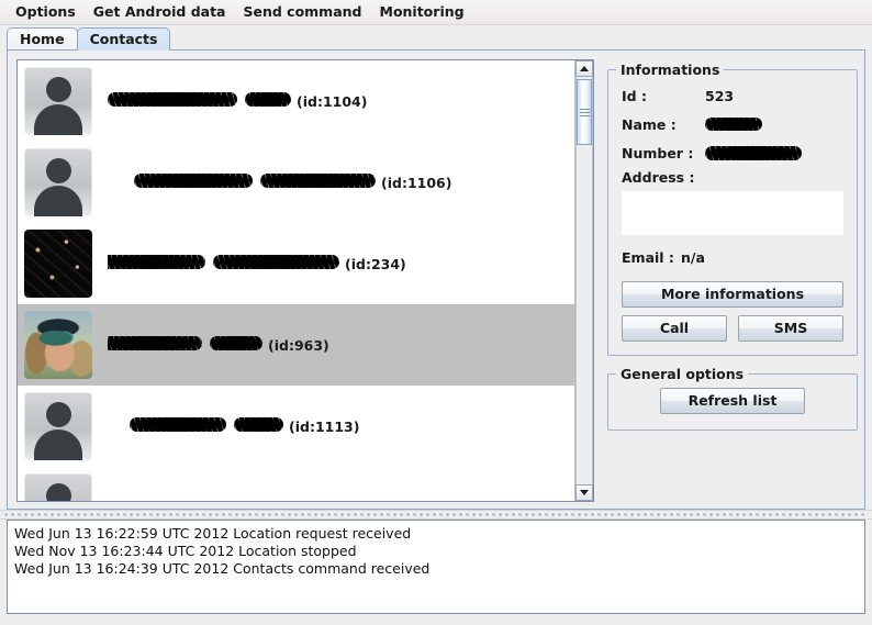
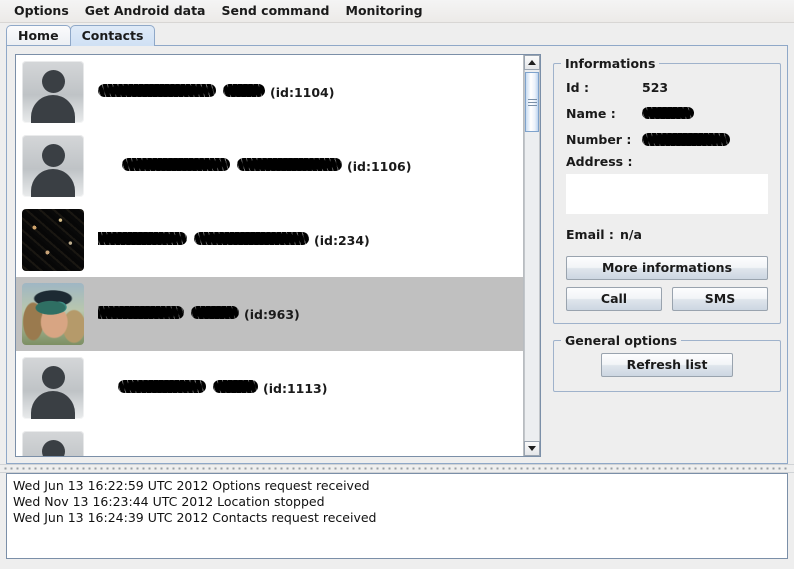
  Options
  Get Android data
  Send command
  Monitoring
  Home
  Contacts
  (id:1104)
  (id:1106)
  (id:234)
  (id:963)
  (id:1113)
  Informations
  Id :
  523
  Name :
  Number :
  Address :
  Email :
  n/a
  More informations
  Call
  SMS
  General options
  Refresh list
- Wed Jun 13 16:22:59 UTC 2012 Location request received
+ Wed Jun 13 16:22:59 UTC 2012 Options request received
  Wed Nov 13 16:23:44 UTC 2012 Location stopped
- Wed Jun 13 16:24:39 UTC 2012 Contacts command received
+ Wed Jun 13 16:24:39 UTC 2012 Contacts request received
